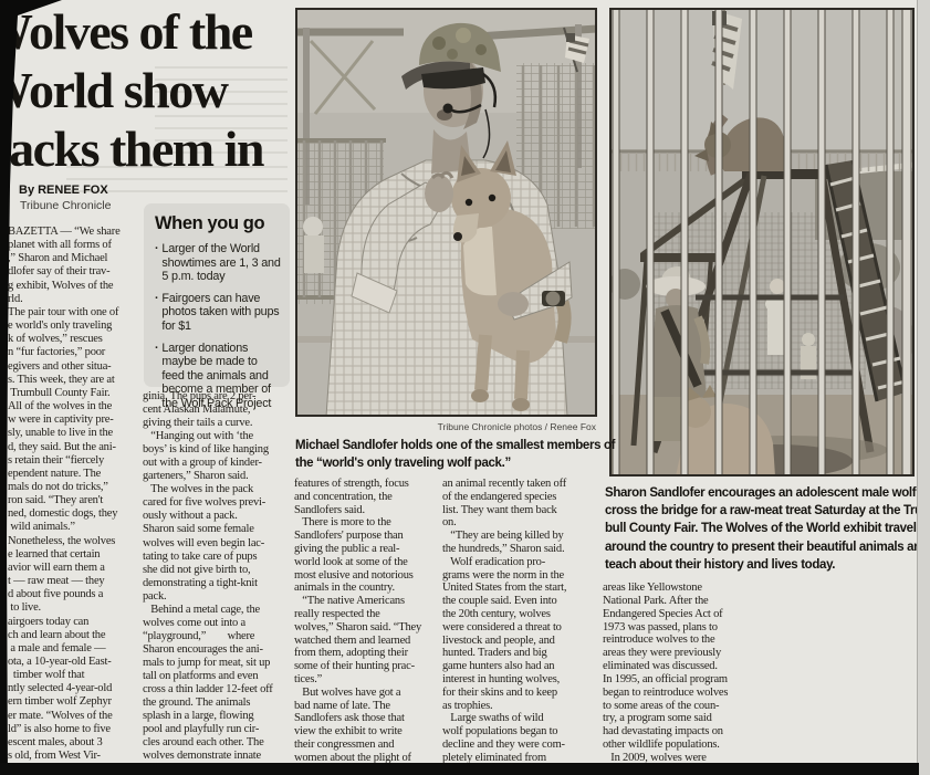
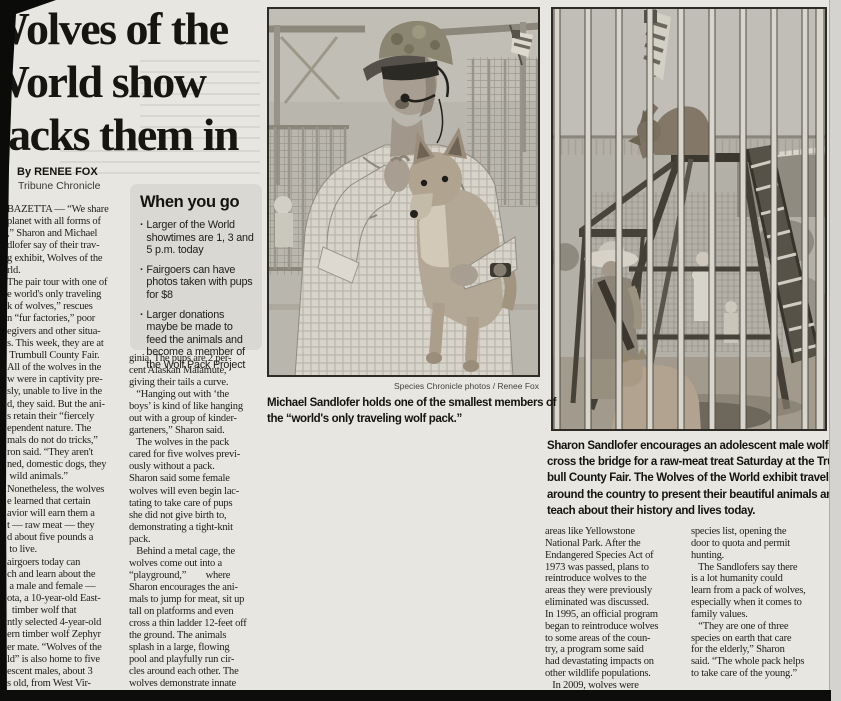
  olves of the
  orld show
  acks them in
  By RENEE FOX
  Tribune Chronicle
  When you go
  ·
  Larger of the World showtimes are 1, 3 and 5 p.m. today
  ·
- Fairgoers can have photos taken with pups for $1
+ Fairgoers can have photos taken with pups for $8
  ·
  Larger donations maybe be made to feed the animals and become a member of the Wolf Pack Project
  BAZETTA — “We share
  planet with all forms of
  ,” Sharon and Michael
  dlofer say of their trav-
  g exhibit, Wolves of the
  rld.
  The pair tour with one of
  e world's only traveling
  k of wolves,” rescues
  n “fur factories,” poor
  egivers and other situa-
  s. This week, they are at
  Trumbull County Fair.
  All of the wolves in the
  w were in captivity pre-
  sly, unable to live in the
  d, they said. But the ani-
  s retain their “fiercely
  ependent nature. The
  mals do not do tricks,”
  ron said. “They aren't
  ned, domestic dogs, they
  wild animals.”
  Nonetheless, the wolves
  e learned that certain
  avior will earn them a
  t — raw meat — they
  d about five pounds a
  to live.
  airgoers today can
  ch and learn about the
  a male and female —
  ota, a 10-year-old East-
  timber wolf that
  ntly selected 4-year-old
  ern timber wolf Zephyr
  er mate. “Wolves of the
  ld” is also home to five
  escent males, about 3
  s old, from West Vir-
  ginia. The pups are 2 per-
  cent Alaskan Malamute,
  giving their tails a curve.
  “Hanging out with ‘the
  boys’ is kind of like hanging
  out with a group of kinder-
  garteners,” Sharon said.
  The wolves in the pack
  cared for five wolves previ-
  ously without a pack.
  Sharon said some female
  wolves will even begin lac-
  tating to take care of pups
  she did not give birth to,
  demonstrating a tight-knit
  pack.
  Behind a metal cage, the
  wolves come out into a
  “playground,” where
  Sharon encourages the ani-
  mals to jump for meat, sit up
  tall on platforms and even
  cross a thin ladder 12-feet off
  the ground. The animals
  splash in a large, flowing
  pool and playfully run cir-
  cles around each other. The
  wolves demonstrate innate
- features of strength, focus
- and concentration, the
- Sandlofers said.
- There is more to the
- Sandlofers' purpose than
- giving the public a real-
- world look at some of the
- most elusive and notorious
- animals in the country.
- “The native Americans
- really respected the
- wolves,” Sharon said. “They
- watched them and learned
- from them, adopting their
- some of their hunting prac-
- tices.”
- But wolves have got a
- bad name of late. The
- Sandlofers ask those that
- view the exhibit to write
- their congressmen and
- women about the plight of
- an animal recently taken off
- of the endangered species
- list. They want them back
- on.
- “They are being killed by
- the hundreds,” Sharon said.
- Wolf eradication pro-
- grams were the norm in the
- United States from the start,
- the couple said. Even into
- the 20th century, wolves
- were considered a threat to
- livestock and people, and
- hunted. Traders and big
- game hunters also had an
- interest in hunting wolves,
- for their skins and to keep
- as trophies.
- Large swaths of wild
- wolf populations began to
- decline and they were com-
- pletely eliminated from
  areas like Yellowstone
  National Park. After the
  Endangered Species Act of
  1973 was passed, plans to
  reintroduce wolves to the
  areas they were previously
  eliminated was discussed.
  In 1995, an official program
  began to reintroduce wolves
  to some areas of the coun-
  try, a program some said
  had devastating impacts on
  other wildlife populations.
  In 2009, wolves were
+ species list, opening the
+ door to quota and permit
+ hunting.
+ The Sandlofers say there
+ is a lot humanity could
+ learn from a pack of wolves,
+ especially when it comes to
+ family values.
+ “They are one of three
+ species on earth that care
+ for the elderly,” Sharon
+ said. “The whole pack helps
+ to take care of the young.”
- Tribune Chronicle photos / Renee Fox
+ Species Chronicle photos / Renee Fox
  Michael Sandlofer holds one of the smallest members of
  the “world's only traveling wolf pack.”
  Sharon Sandlofer encourages an adolescent male wolf
  cross the bridge for a raw-meat treat Saturday at the Tr
  bull County Fair. The Wolves of the World exhibit travel
  around the country to present their beautiful animals a
  teach about their history and lives today.
